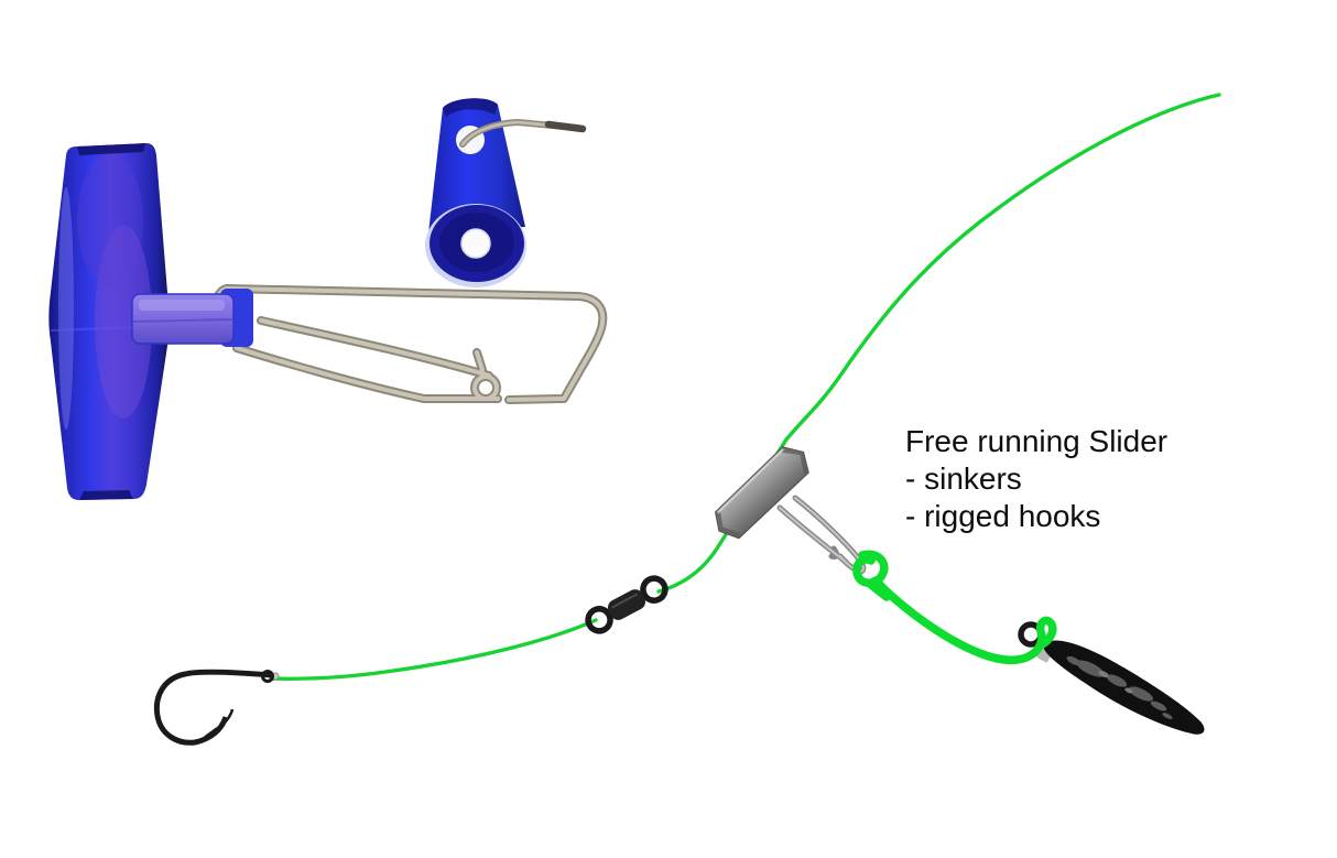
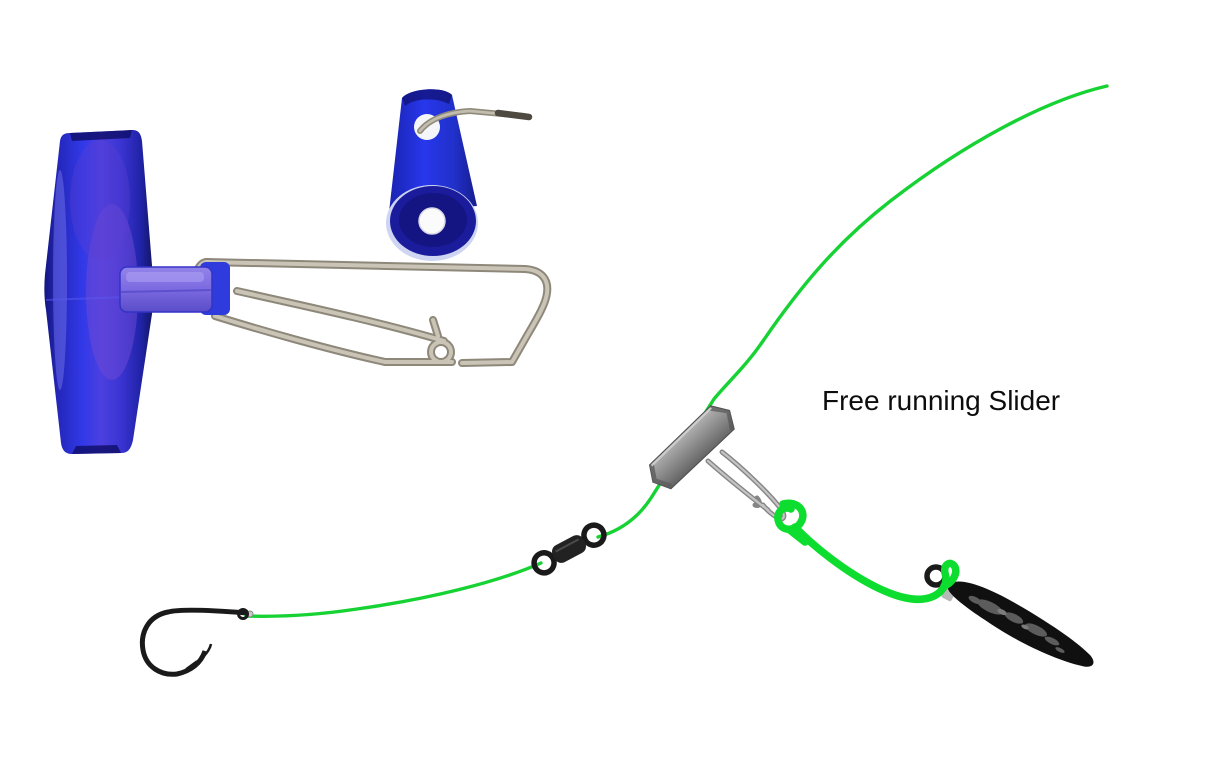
  Free running Slider
- - sinkers
- - rigged hooks
